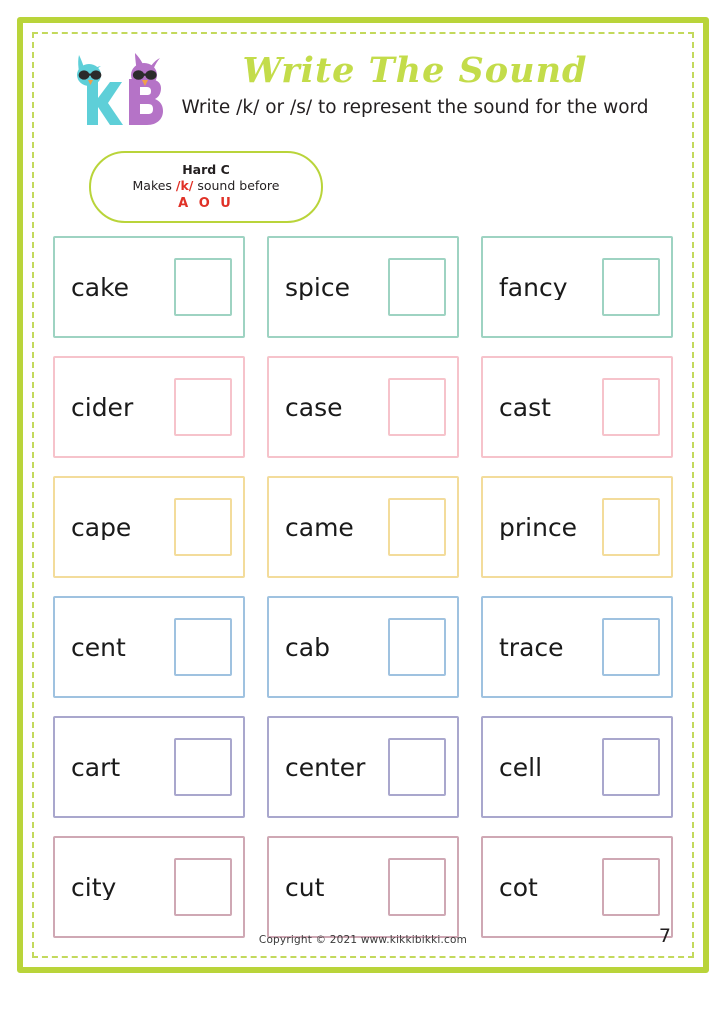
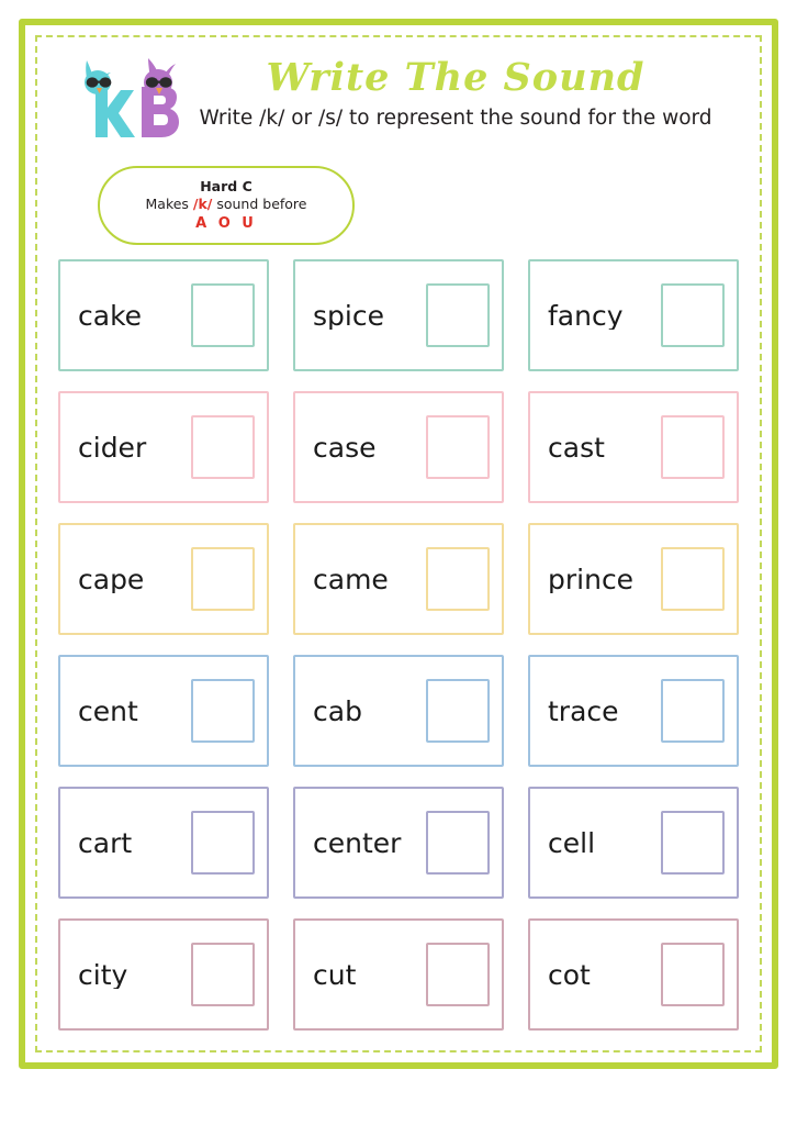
  Write The Sound
  Write /k/ or /s/ to represent the sound for the word
  Hard C
  Makes /k/ sound before
  A O U
  cake
  spice
  fancy
  cider
  case
  cast
  cape
  came
  prince
  cent
  cab
  trace
  cart
  center
  cell
  city
  cut
  cot
- Copyright © 2021 www.kikkibikki.com
- 7
